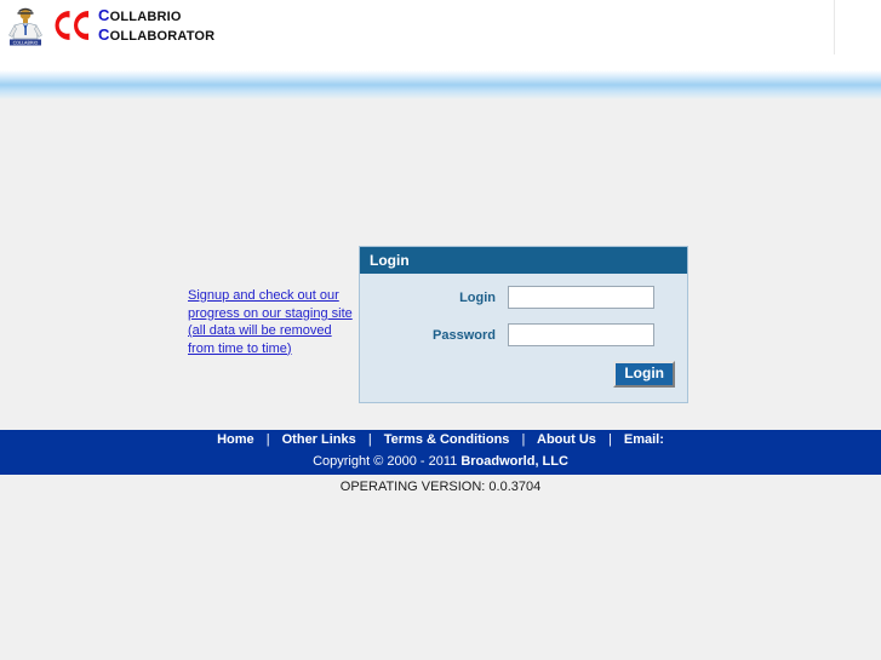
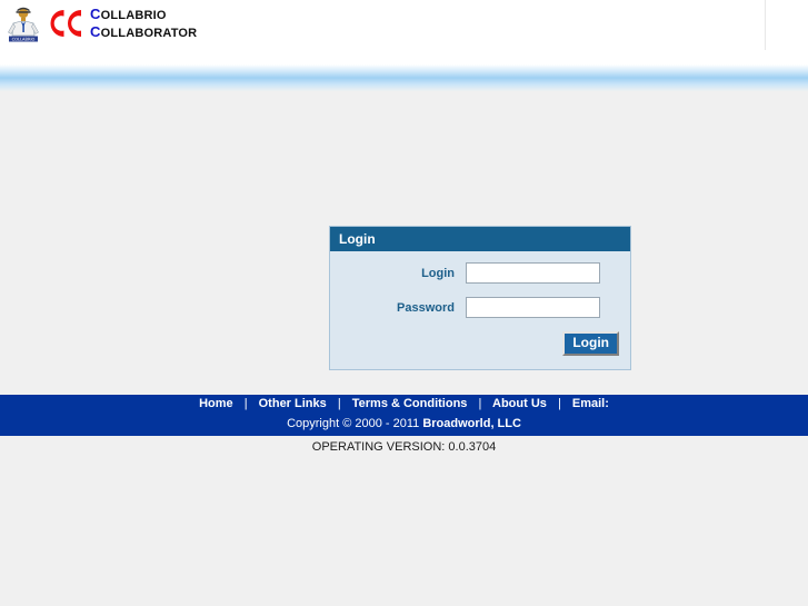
  COLLABRIO
  COLLABORATOR
- Signup and check out our progress on our staging site (all data will be removed from time to time)
  Login
  Login
  Password
  Login
  Home | Other Links | Terms & Conditions | About Us | Email:
  Copyright © 2000 - 2011 Broadworld, LLC
  OPERATING VERSION: 0.0.3704
